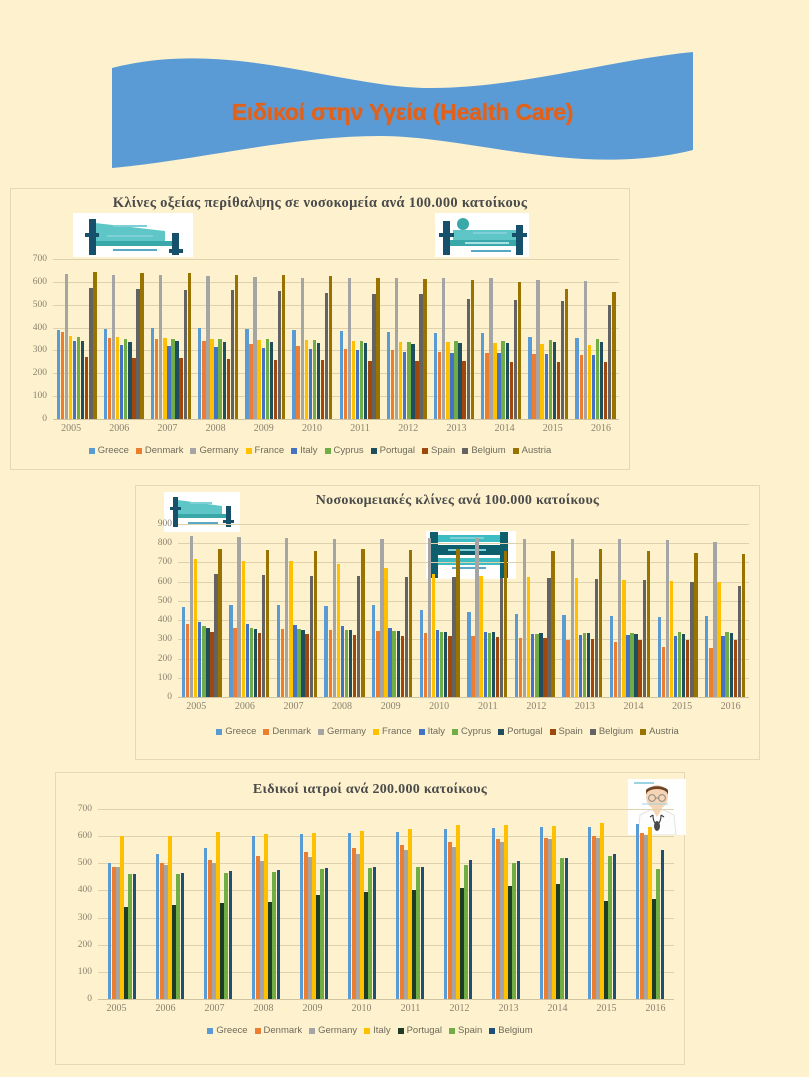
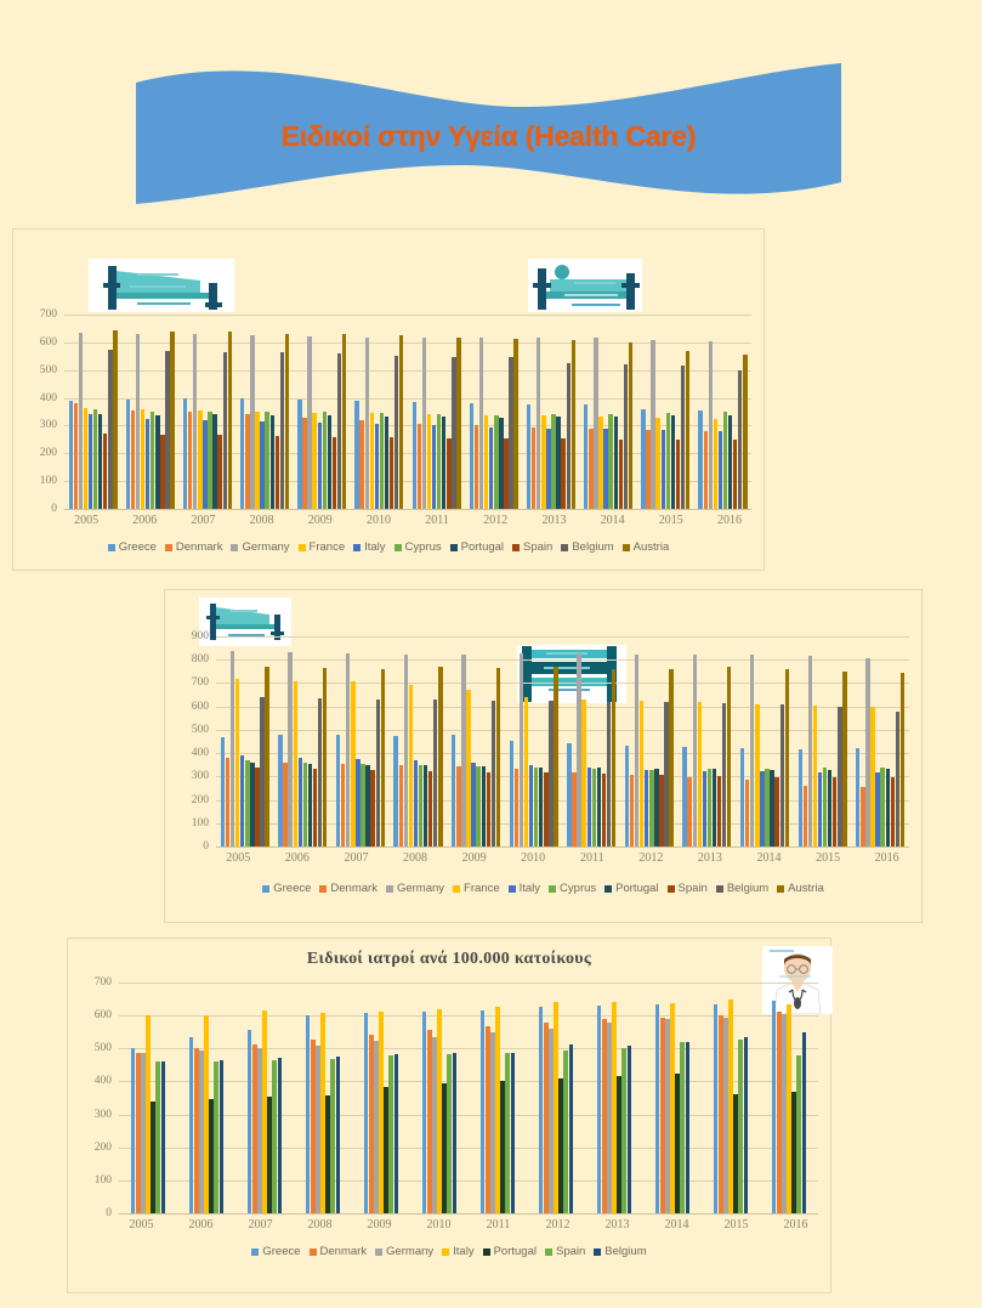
  Ειδικοί στην Υγεία (Health Care)
- Κλίνες οξείας περίθαλψης σε νοσοκομεία ανά 100.000 κατοίκους
  0
  100
  200
  300
  400
  500
  600
  700
  2005
  2006
  2007
  2008
  2009
  2010
  2011
  2012
  2013
  2014
  2015
  2016
  Greece
  Denmark
  Germany
  France
  Italy
  Cyprus
  Portugal
  Spain
  Belgium
  Austria
- Νοσοκομειακές κλίνες ανά 100.000 κατοίκους
  0
  100
  200
  300
  400
  500
  600
  700
  800
  900
  2005
  2006
  2007
  2008
  2009
  2010
  2011
  2012
  2013
  2014
  2015
  2016
  Greece
  Denmark
  Germany
  France
  Italy
  Cyprus
  Portugal
  Spain
  Belgium
  Austria
- Ειδικοί ιατροί ανά 200.000 κατοίκους
+ Ειδικοί ιατροί ανά 100.000 κατοίκους
  0
  100
  200
  300
  400
  500
  600
  700
  2005
  2006
  2007
  2008
  2009
  2010
  2011
  2012
  2013
  2014
  2015
  2016
  Greece
  Denmark
  Germany
  Italy
  Portugal
  Spain
  Belgium
